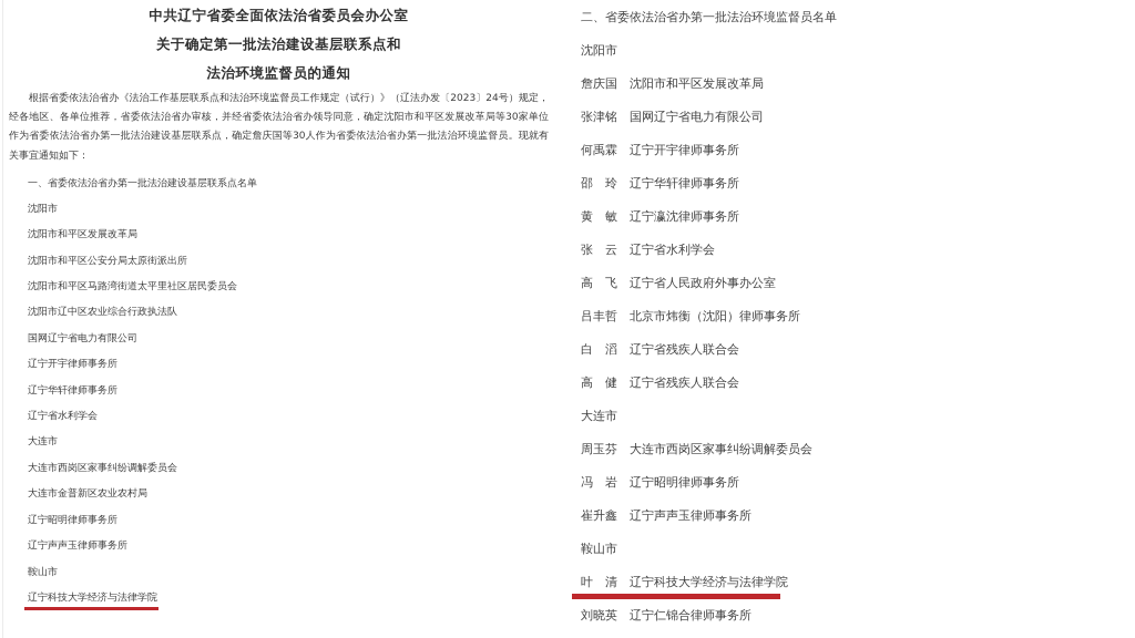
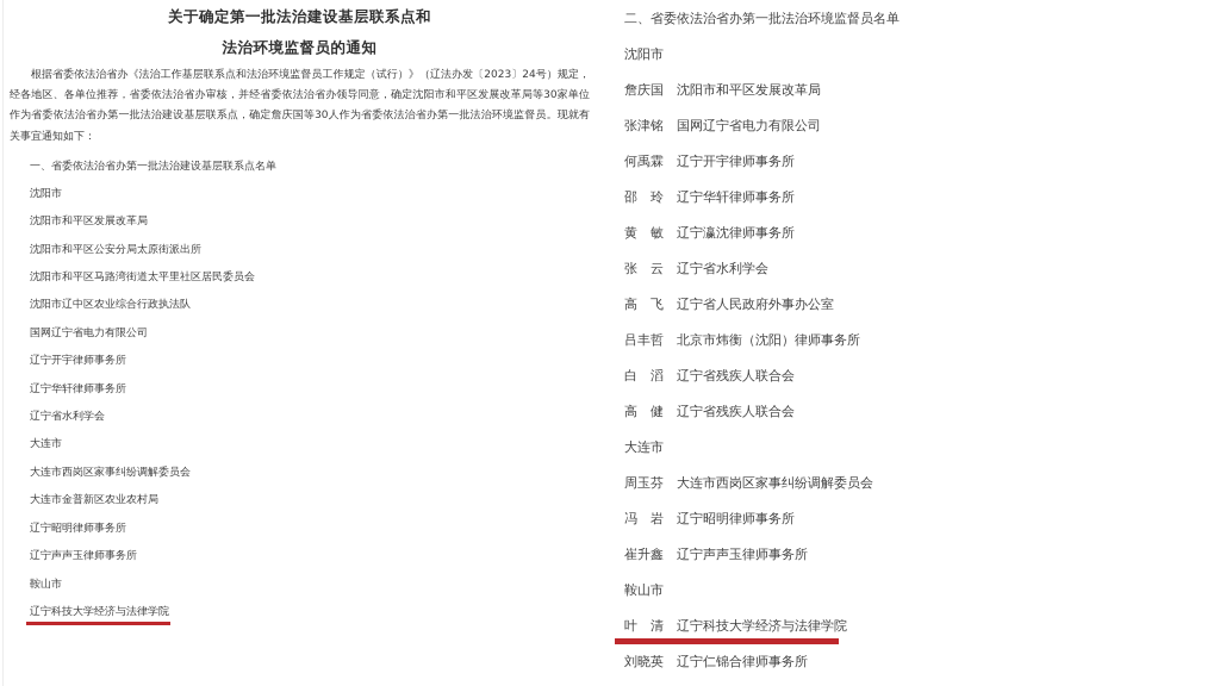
- 中共辽宁省委全面依法治省委员会办公室
  关于确定第一批法治建设基层联系点和
  法治环境监督员的通知
  根据省委依法治省办《法治工作基层联系点和法治环境监督员工作规定（试行）》（辽法办发〔2023〕24号）规定，经各地区、各单位推荐，省委依法治省办审核，并经省委依法治省办领导同意，确定沈阳市和平区发展改革局等30家单位作为省委依法治省办第一批法治建设基层联系点，确定詹庆国等30人作为省委依法治省办第一批法治环境监督员。现就有关事宜通知如下：
  一、省委依法治省办第一批法治建设基层联系点名单
  沈阳市
  沈阳市和平区发展改革局
  沈阳市和平区公安分局太原街派出所
  沈阳市和平区马路湾街道太平里社区居民委员会
  沈阳市辽中区农业综合行政执法队
  国网辽宁省电力有限公司
  辽宁开宇律师事务所
  辽宁华轩律师事务所
  辽宁省水利学会
  大连市
  大连市西岗区家事纠纷调解委员会
  大连市金普新区农业农村局
  辽宁昭明律师事务所
  辽宁声声玉律师事务所
  鞍山市
  辽宁科技大学经济与法律学院
  二、省委依法治省办第一批法治环境监督员名单
  沈阳市
  詹庆国 沈阳市和平区发展改革局
  张津铭 国网辽宁省电力有限公司
  何禹霖 辽宁开宇律师事务所
  邵 玲 辽宁华轩律师事务所
  黄 敏 辽宁瀛沈律师事务所
  张 云 辽宁省水利学会
  高 飞 辽宁省人民政府外事办公室
  吕丰哲 北京市炜衡（沈阳）律师事务所
  白 滔 辽宁省残疾人联合会
  高 健 辽宁省残疾人联合会
  大连市
  周玉芬 大连市西岗区家事纠纷调解委员会
  冯 岩 辽宁昭明律师事务所
  崔升鑫 辽宁声声玉律师事务所
  鞍山市
  叶 清 辽宁科技大学经济与法律学院
  刘晓英 辽宁仁锦合律师事务所
